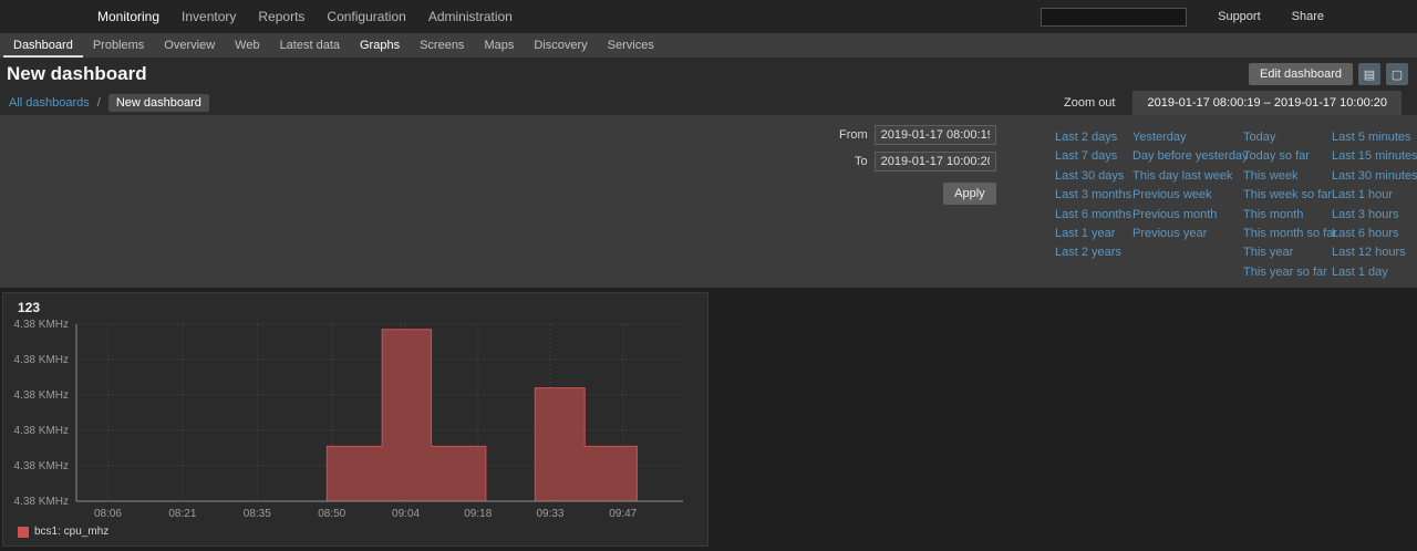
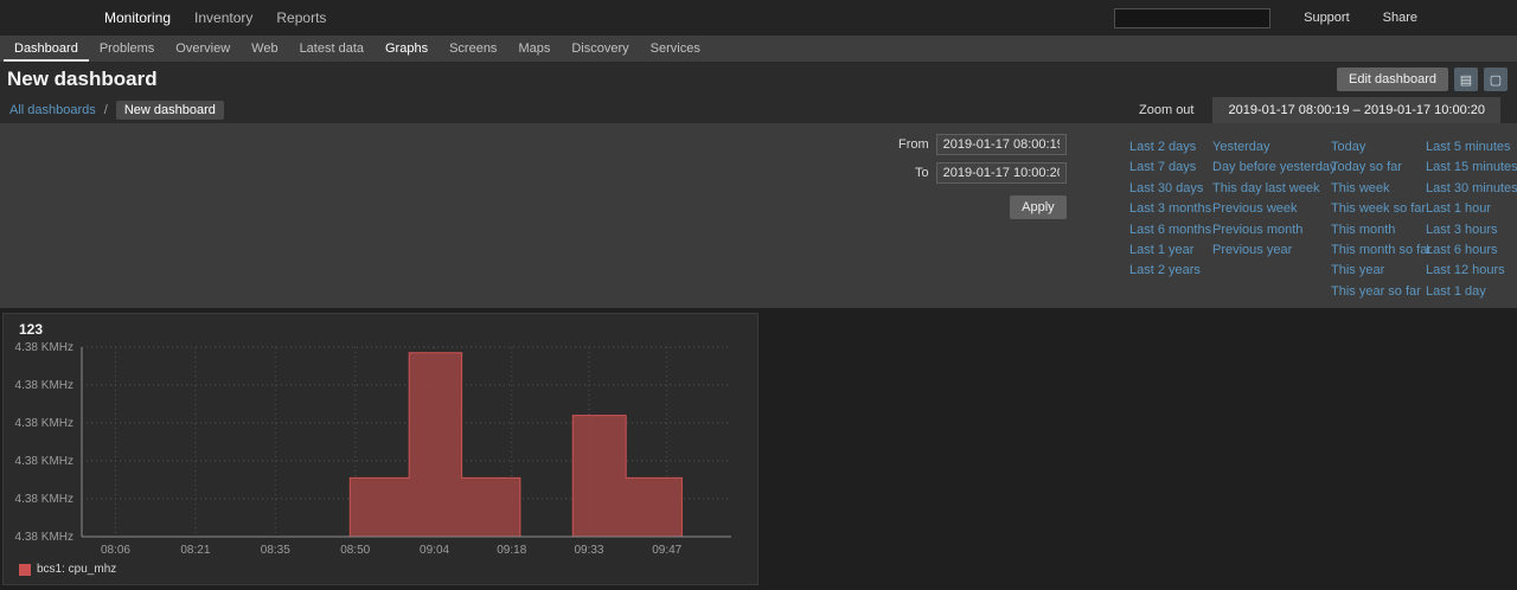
  Monitoring
  Inventory
  Reports
- Configuration
- Administration
  Support
  Share
  Dashboard
  Problems
  Overview
  Web
  Latest data
  Graphs
  Screens
  Maps
  Discovery
  Services
  New dashboard
  Edit dashboard
  ▤
  ▢
  All dashboards
  /
  New dashboard
  Zoom out
  2019-01-17 08:00:19 – 2019-01-17 10:00:20
  From
  2019-01-17 08:00:1
  To
  2019-01-17 10:00:2
  Apply
  Last 2 days
  Last 7 days
  Last 30 days
  Last 3 months
  Last 6 months
  Last 1 year
  Last 2 years
  Yesterday
  Day before yesterda
  This day last week
  Previous week
  Previous month
  Previous year
  Today
  Today so far
  This week
  This week so far
  This month
  This month so fa
  This year
  This year so far
  Last 5 minutes
  Last 15 minutes
  Last 30 minutes
  Last 1 hour
  Last 3 hours
  Last 6 hours
  Last 12 hours
  Last 1 day
  123
  4.38 KMHz
  4.38 KMHz
  4.38 KMHz
  4.38 KMHz
  4.38 KMHz
  4.38 KMHz
  08:06
  08:21
  08:35
  08:50
  09:04
  09:18
  09:33
  09:47
  bcs1: cpu_mhz
